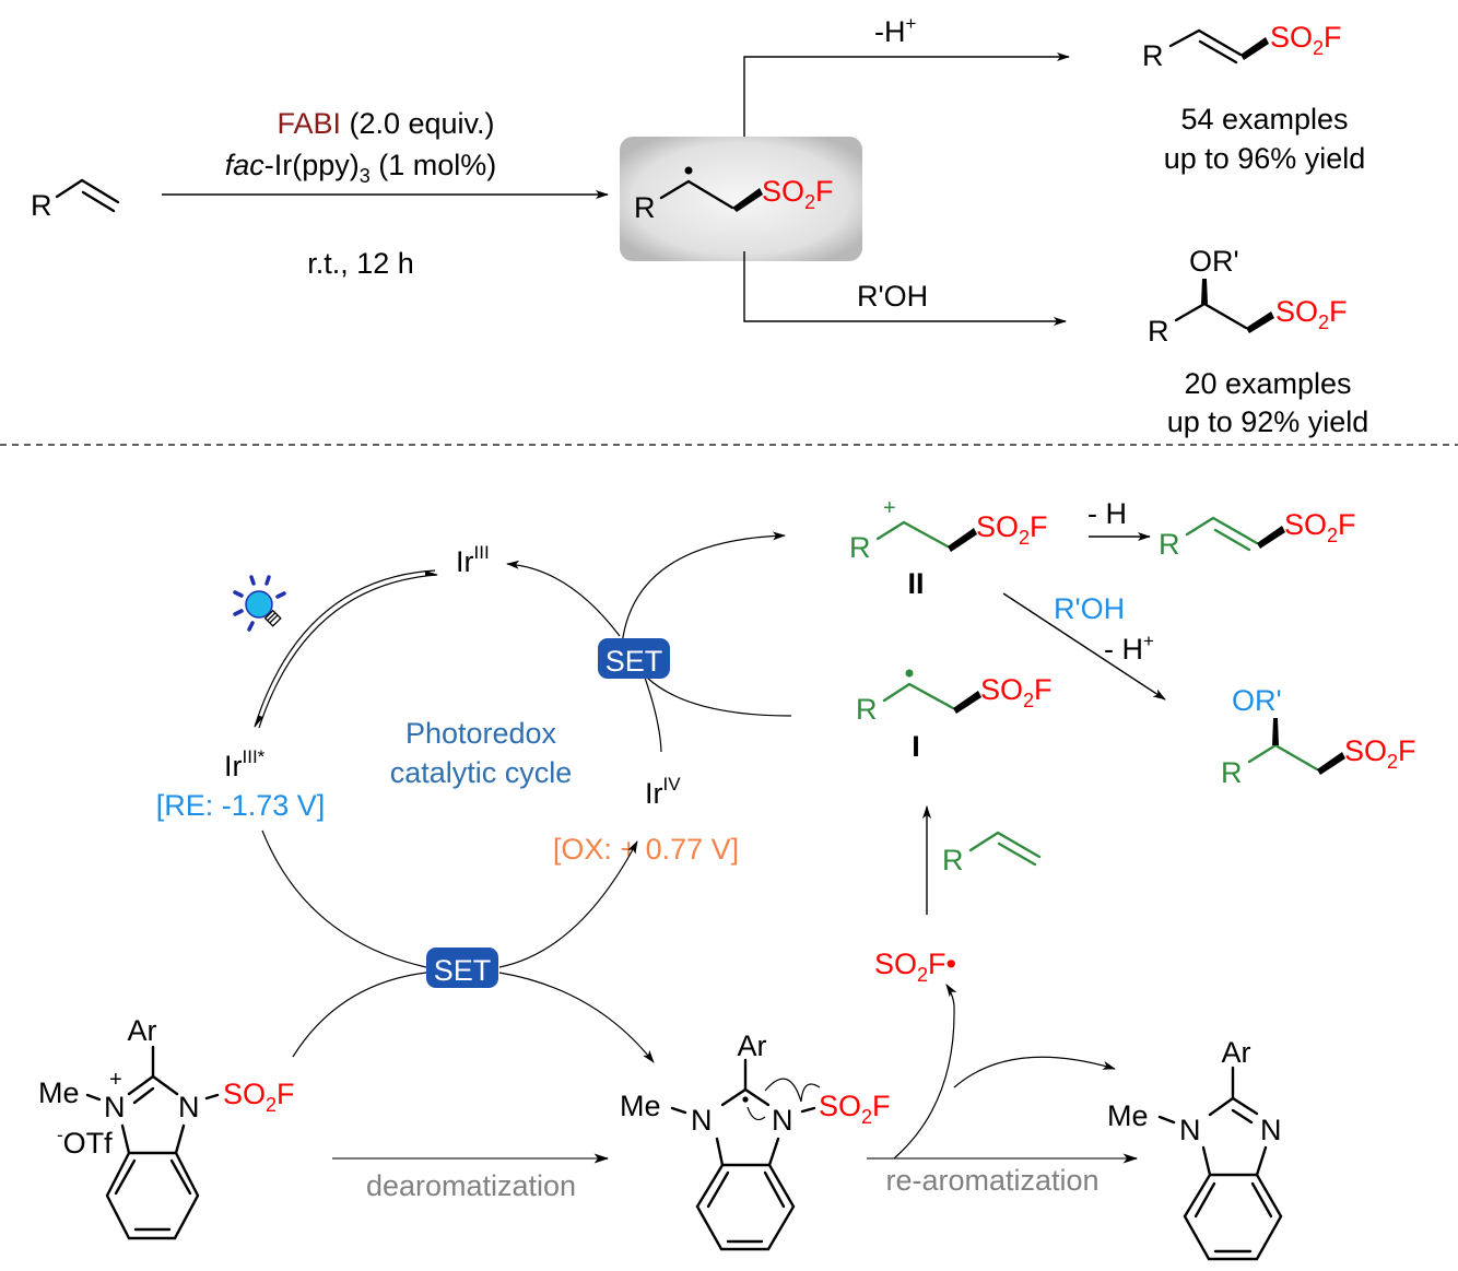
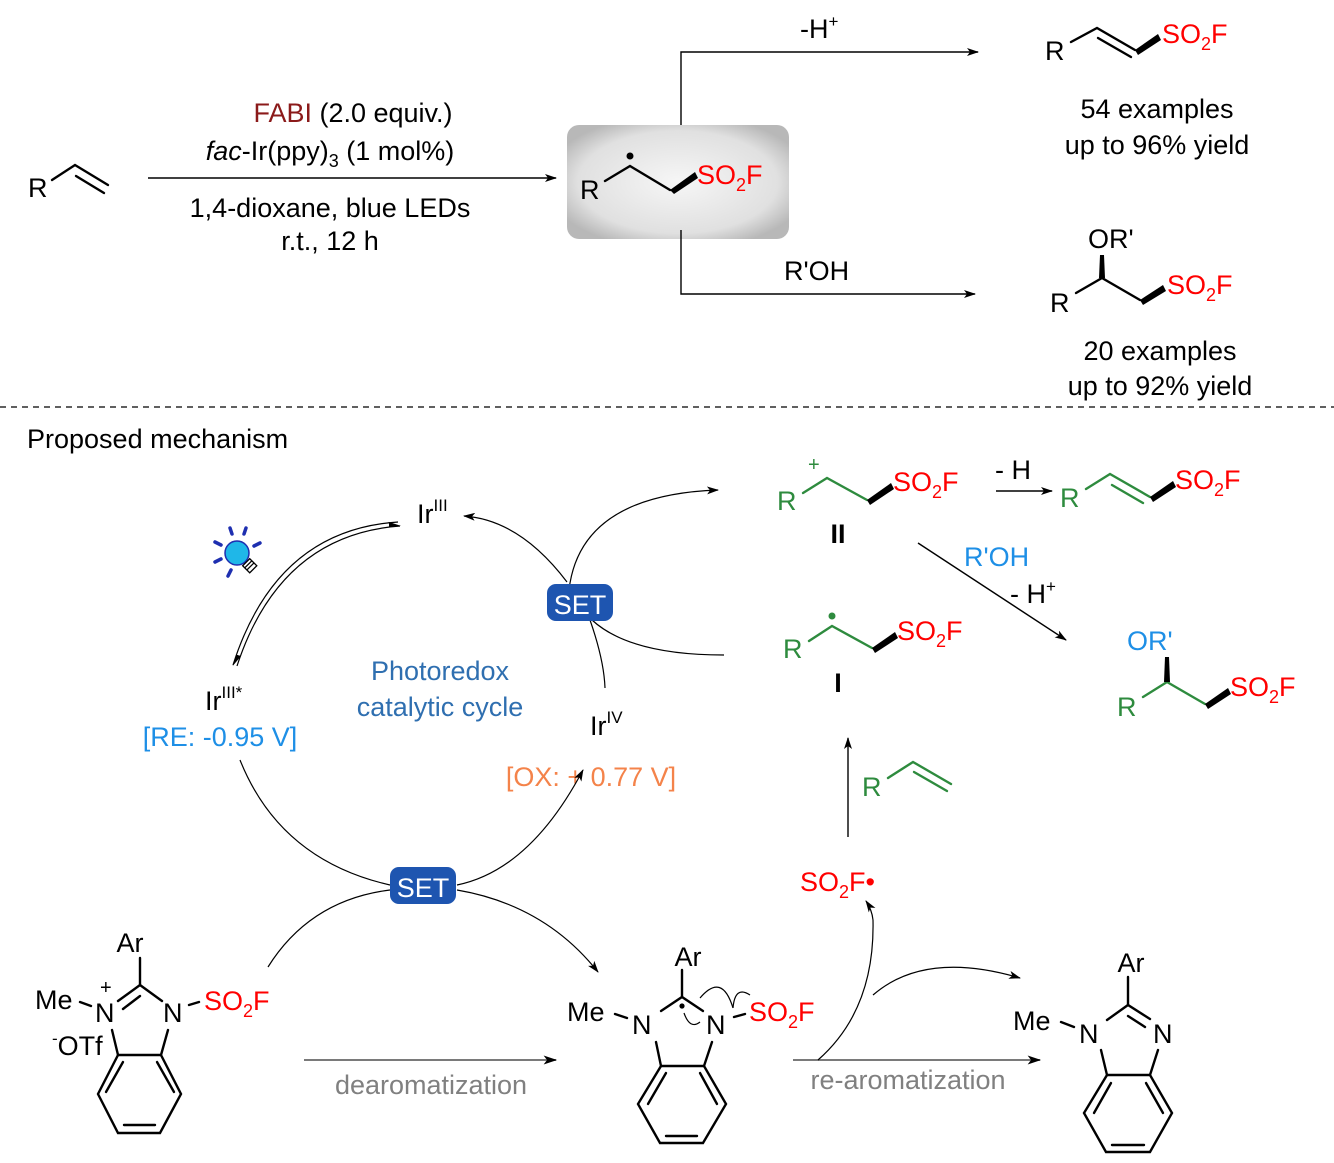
  R
  FABI (2.0 equiv.)
  fac-Ir(ppy)3 (1 mol%)
+ 1,4-dioxane, blue LEDs
  r.t., 12 h
  R
  SO2 F
  -H+
  R'OH
  R
  SO2 F
  54 examples
  up to 96% yield
  OR'
  R
  SO2 F
  20 examples
  up to 92% yield
+ Proposed mechanism
  IrIII
  IrIII*
- [RE: -1.73 V]
+ [RE: -0.95 V]
  IrIV
  [OX: + 0.77 V]
  Photoredox
  catalytic cycle
  SET
  SET
  R
  +
  SO2 F
  II
  - H
  R
  SO2 F
  R'OH
  - H+
  R
  SO2 F
  I
  OR'
  R
  SO2 F
  R
  SO2 F•
  Ar
  Me
  N
  +
  N
  SO2 F
  -OTf
  dearomatization
  Ar
  Me
  N
  N
  SO2 F
  re-aromatization
  Ar
  Me
  N
  N
